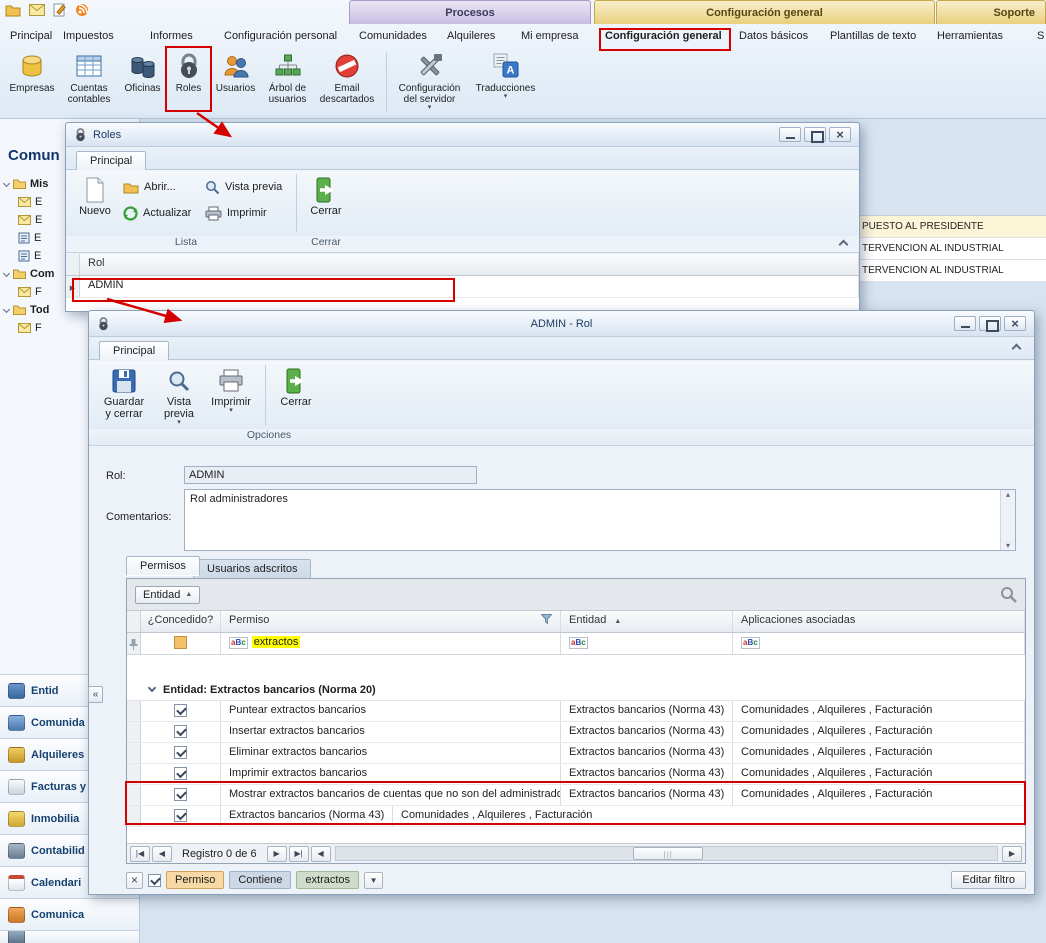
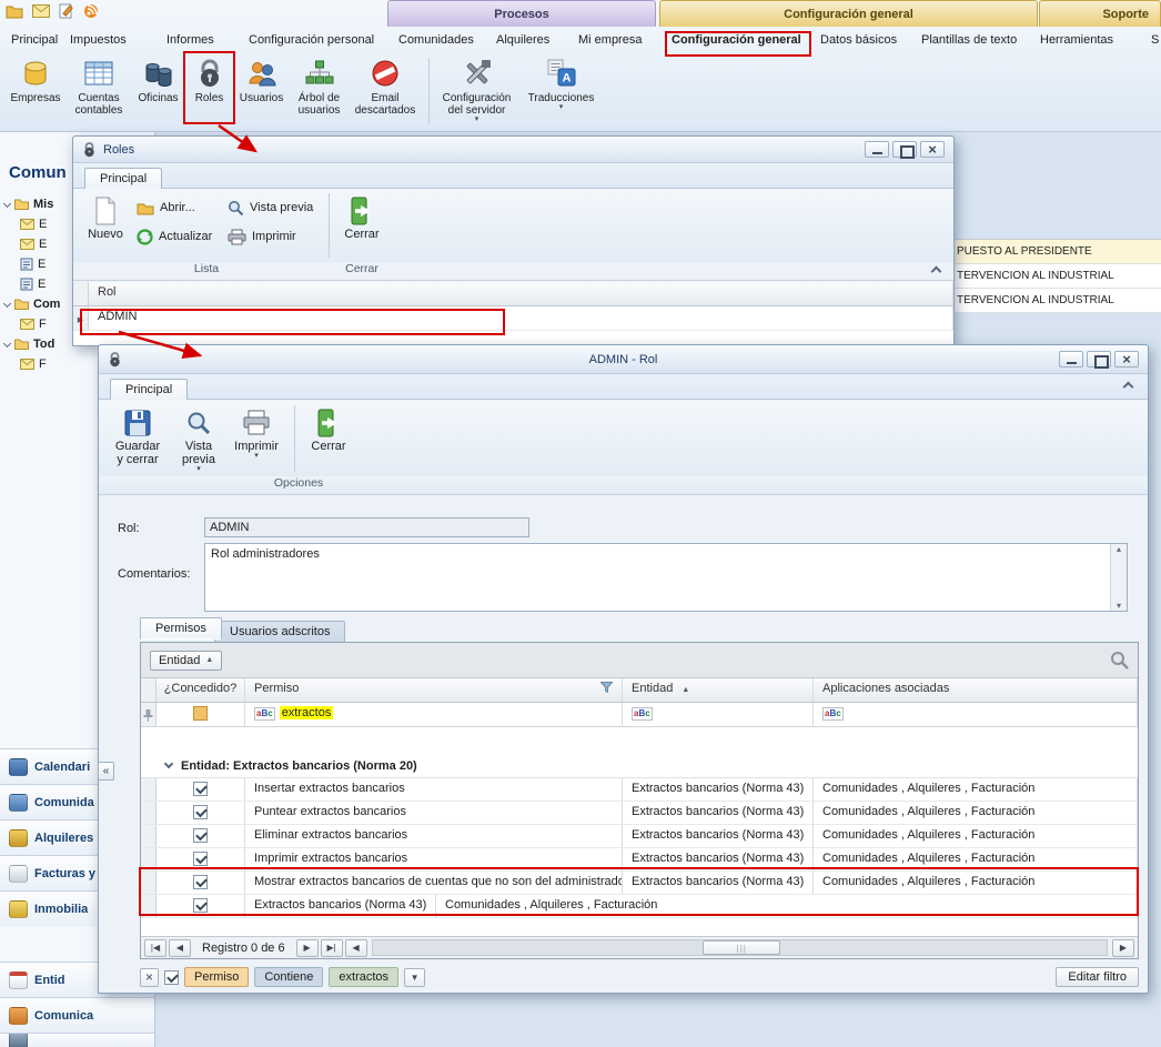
  Procesos
  Configuración general
  Soporte
  Principal
  Impuestos
  Informes
  Configuración personal
  Comunidades
  Alquileres
  Mi empresa
  Configuración general
  Datos básicos
  Plantillas de texto
  Herramientas
  S
  Empresas
  Cuentas contables
  Oficinas
  Roles
  Usuarios
  Árbol de usuarios
  Email descartados
  Configuración del servidor
  A
  Traducciones
  Comun
  Mis
  E
  E
  E
  E
  Com
  F
  Tod
  F
- Entid
+ Calendari
  Comunida
  Alquileres
  Facturas y
  Inmobilia
- Contabilid
- Calendari
+ Entid
  Comunica
  «
  PUESTO AL PRESIDENTE
  TERVENCION AL INDUSTRIAL
  TERVENCION AL INDUSTRIAL
  Roles
  Principal
  Nuevo
  Abrir...
  Actualizar
  Vista previa
  Imprimir
  Cerrar
  Lista
  Cerrar
  Rol
  ADMIN
  ADMIN - Rol
  Principal
  Guardar y cerrar
  Vista previa
  Imprimir
  Cerrar
  Opciones
  Rol:
  ADMIN
  Comentarios:
  Rol administradores
  Permisos
  Usuarios adscritos
  Entidad
  ¿Concedido?
  Permiso
  Entidad
  Aplicaciones asociadas
  extractos
  Entidad: Extractos bancarios (Norma 20)
- Puntear extractos bancarios
+ Insertar extractos bancarios
  Extractos bancarios (Norma 43)
  Comunidades , Alquileres , Facturación
- Insertar extractos bancarios
+ Puntear extractos bancarios
  Extractos bancarios (Norma 43)
  Comunidades , Alquileres , Facturación
  Eliminar extractos bancarios
  Extractos bancarios (Norma 43)
  Comunidades , Alquileres , Facturación
  Imprimir extractos bancarios
  Extractos bancarios (Norma 43)
  Comunidades , Alquileres , Facturación
  Mostrar extractos bancarios de cuentas que no son del administrado
  Extractos bancarios (Norma 43)
  Comunidades , Alquileres , Facturación
  Extractos bancarios (Norma 43)
  Comunidades , Alquileres , Facturación
  Registro 0 de 6
  ×
  Permiso
  Contiene
  extractos
  ▼
  Editar filtro
